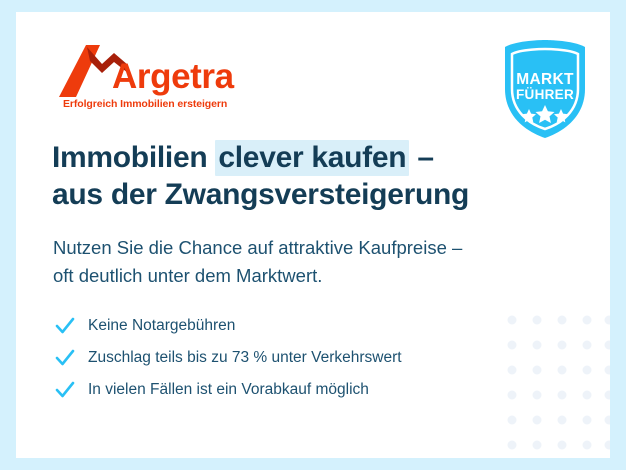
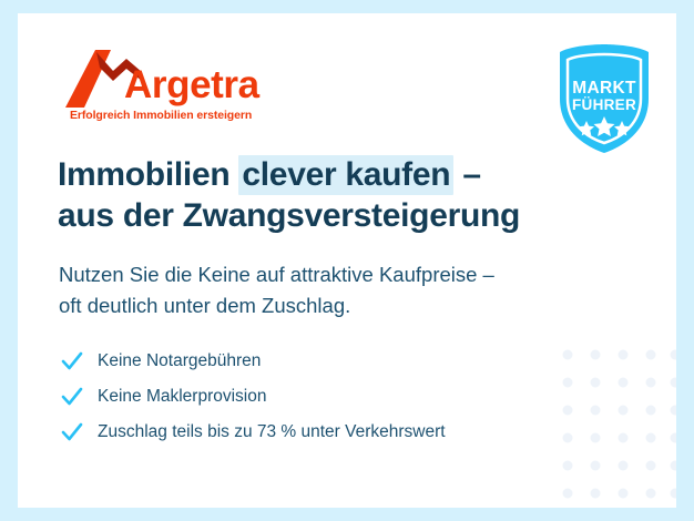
  Argetra
  Erfolgreich Immobilien ersteigern
  MARKT
  FÜHRER
  Immobilien clever kaufen –
  aus der Zwangsversteigerung
- Nutzen Sie die Chance auf attraktive Kaufpreise –
+ Nutzen Sie die Keine auf attraktive Kaufpreise –
- oft deutlich unter dem Marktwert.
+ oft deutlich unter dem Zuschlag.
  Keine Notargebühren
+ Keine Maklerprovision
  Zuschlag teils bis zu 73 % unter Verkehrswert
- In vielen Fällen ist ein Vorabkauf möglich
